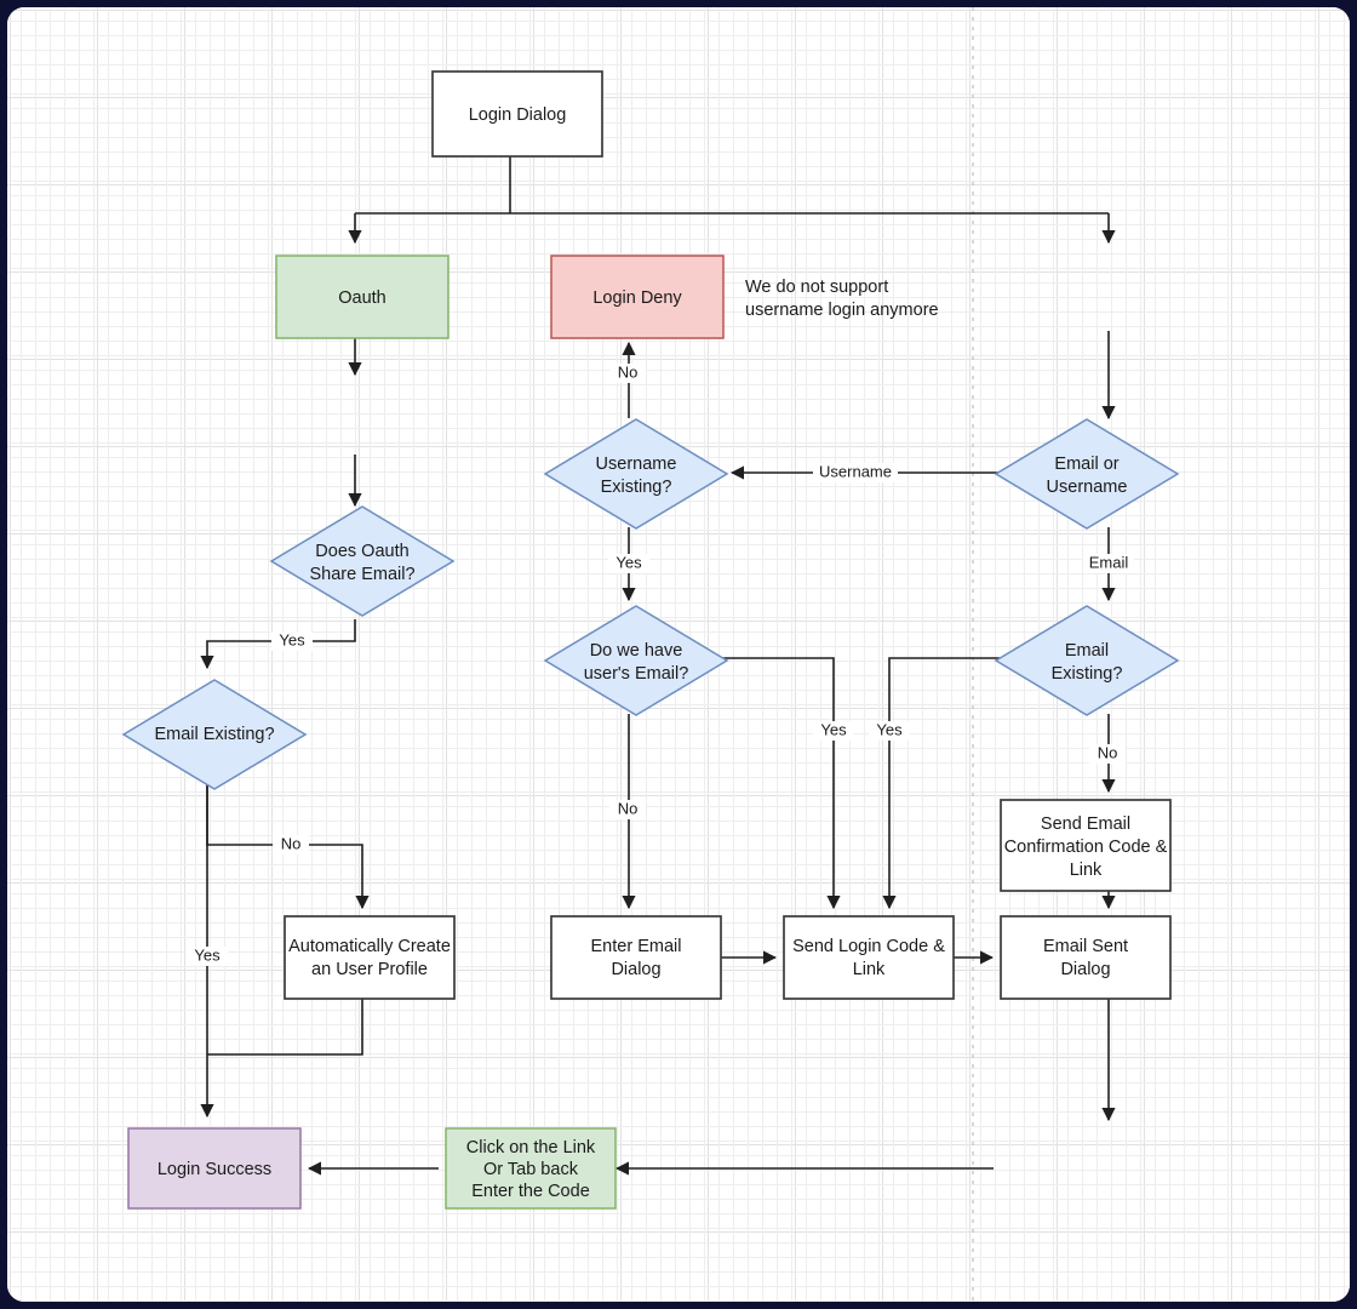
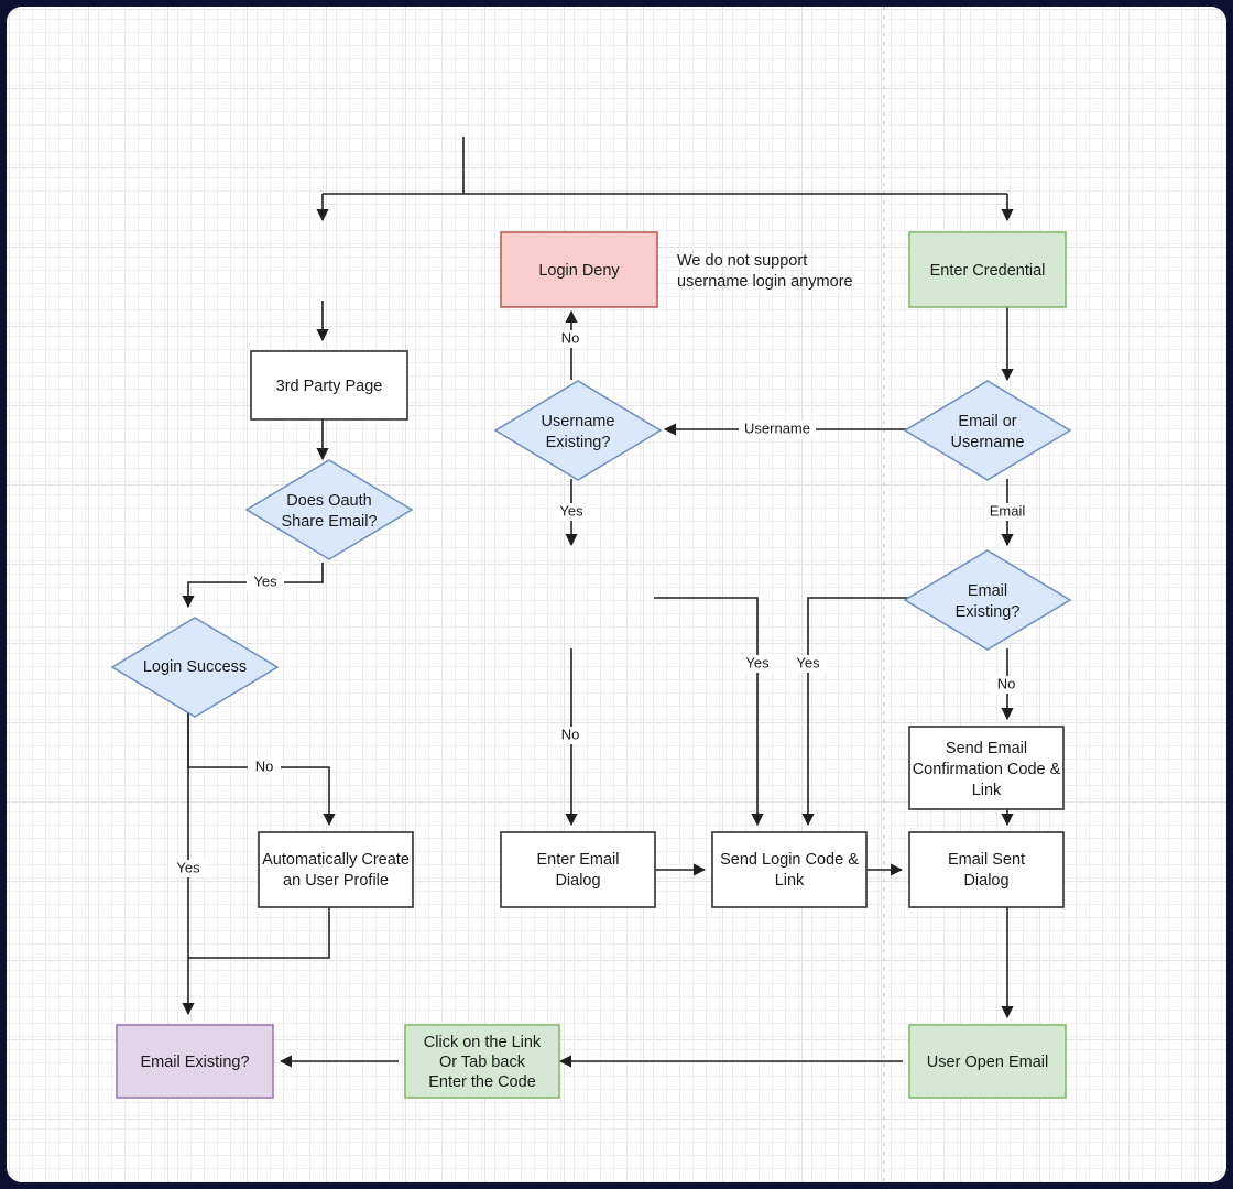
  Yes
  No
  Yes
  No
  Yes
  No
  Yes
  Username
  Email
  Yes
  No
- Login Dialog
- Oauth
  Login Deny
+ Enter Credential
+ 3rd Party Page
  Does Oauth
  Share Email?
  Username
  Existing?
  Email or
  Username
- Email Existing?
+ Login Success
- Do we have
- user's Email?
  Email
  Existing?
  Send Email
  Confirmation Code &
  Link
  Automatically Create
  an User Profile
  Enter Email
  Dialog
  Send Login Code &
  Link
  Email Sent
  Dialog
- Login Success
+ Email Existing?
  Click on the Link
  Or Tab back
  Enter the Code
+ User Open Email
  We do not support
  username login anymore
